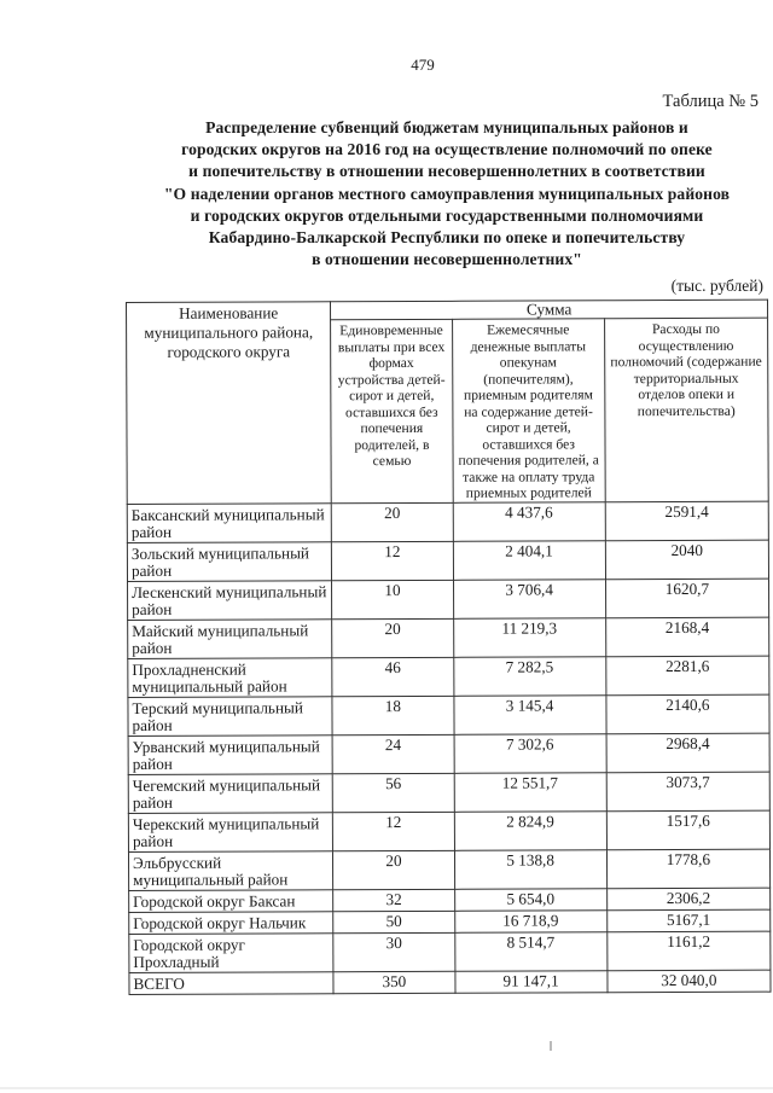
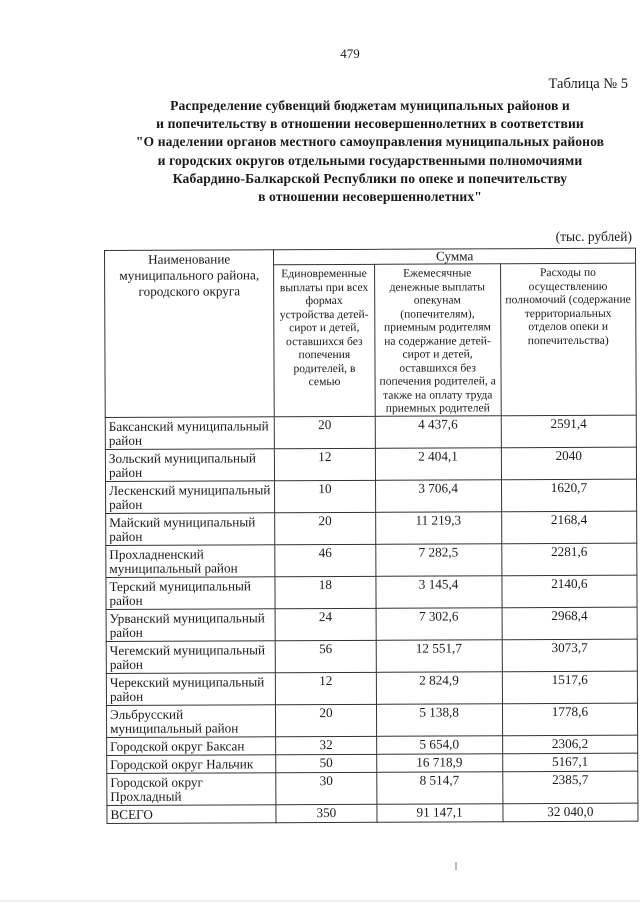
  479
  Таблица № 5
  Распределение субвенций бюджетам муниципальных районов и
- городских округов на 2016 год на осуществление полномочий по опеке
  и попечительству в отношении несовершеннолетних в соответствии
  "О наделении органов местного самоуправления муниципальных районов
  и городских округов отдельными государственными полномочиями
  Кабардино-Балкарской Республики по опеке и попечительству
  в отношении несовершеннолетних"
  (тыс. рублей)
  Наименование муниципального района, городского округа	Сумма
  Единовременные выплаты при всех формах устройства детей-сирот и детей, оставшихся без попечения родителей, в семью	Ежемесячные денежные выплаты опекунам (попечителям), приемным родителям на содержание детей-сирот и детей, оставшихся без попечения родителей, а также на оплату труда приемных родителей	Расходы по осуществлению полномочий (содержание территориальных отделов опеки и попечительства)
  Баксанский муниципальный район	20	4 437,6	2591,4
  Зольский муниципальный район	12	2 404,1	2040
  Лескенский муниципальный район	10	3 706,4	1620,7
  Майский муниципальный район	20	11 219,3	2168,4
  Прохладненский муниципальный район	46	7 282,5	2281,6
  Терский муниципальный район	18	3 145,4	2140,6
  Урванский муниципальный район	24	7 302,6	2968,4
  Чегемский муниципальный район	56	12 551,7	3073,7
  Черекский муниципальный район	12	2 824,9	1517,6
  Эльбрусский муниципальный район	20	5 138,8	1778,6
  Городской округ Баксан	32	5 654,0	2306,2
  Городской округ Нальчик	50	16 718,9	5167,1
- Городской округ Прохладный	30	8 514,7	1161,2
+ Городской округ Прохладный	30	8 514,7	2385,7
  ВСЕГО	350	91 147,1	32 040,0
